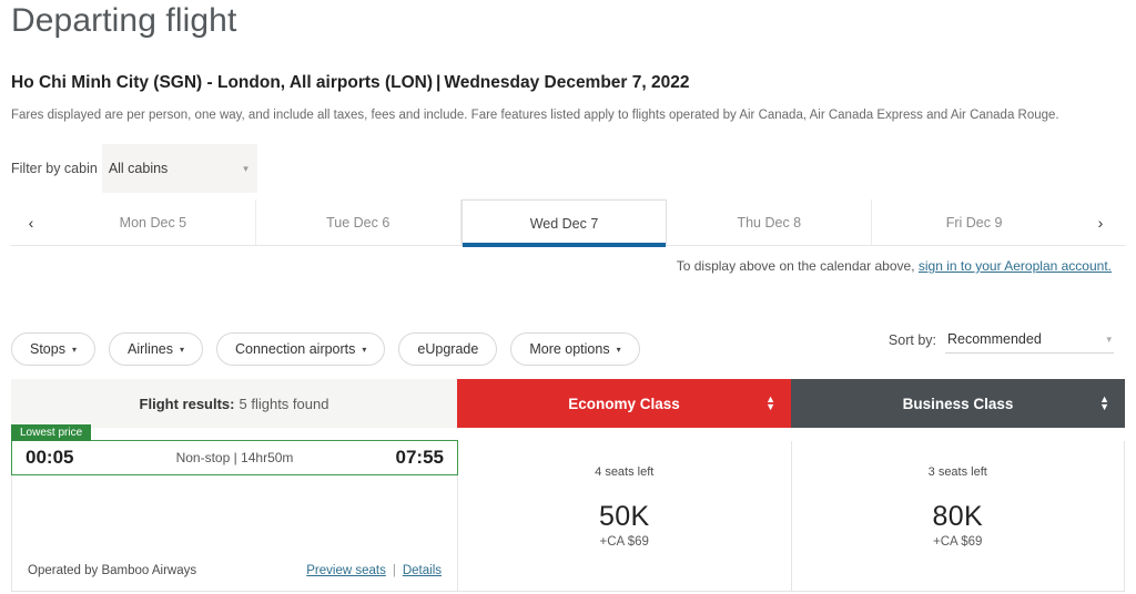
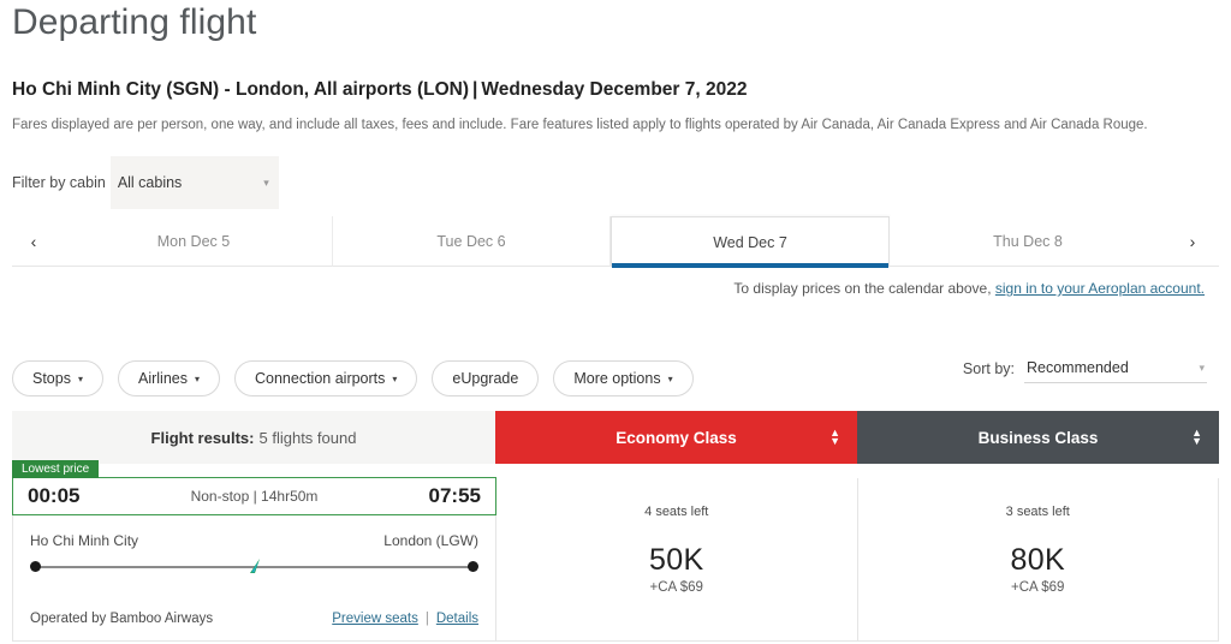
  Departing flight
  Ho Chi Minh City (SGN) - London, All airports (LON) | Wednesday December 7, 2022
  Fares displayed are per person, one way, and include all taxes, fees and include. Fare features listed apply to flights operated by Air Canada, Air Canada Express and Air Canada Rouge.
  Filter by cabin
  All cabins
  ▾
  ‹
  Mon Dec 5
  Tue Dec 6
  Wed Dec 7
  Thu Dec 8
- Fri Dec 9
  ›
- To display above on the calendar above, sign in to your Aeroplan account.
+ To display prices on the calendar above, sign in to your Aeroplan account.
  Stops
  ▾
  Airlines
  ▾
  Connection airports
  ▾
  eUpgrade
  More options
  ▾
  Sort by:
  Recommended
  ▾
  Flight results:
  5 flights found
  Economy Class
  ▲
  ▼
  Business Class
  ▲
  ▼
  Lowest price
  00:05
  Non-stop | 14hr50m
  07:55
+ Ho Chi Minh City
+ London (LGW)
  Operated by Bamboo Airways
  Preview seats | Details
  4 seats left
  50K
  +CA $69
  3 seats left
  80K
  +CA $69
